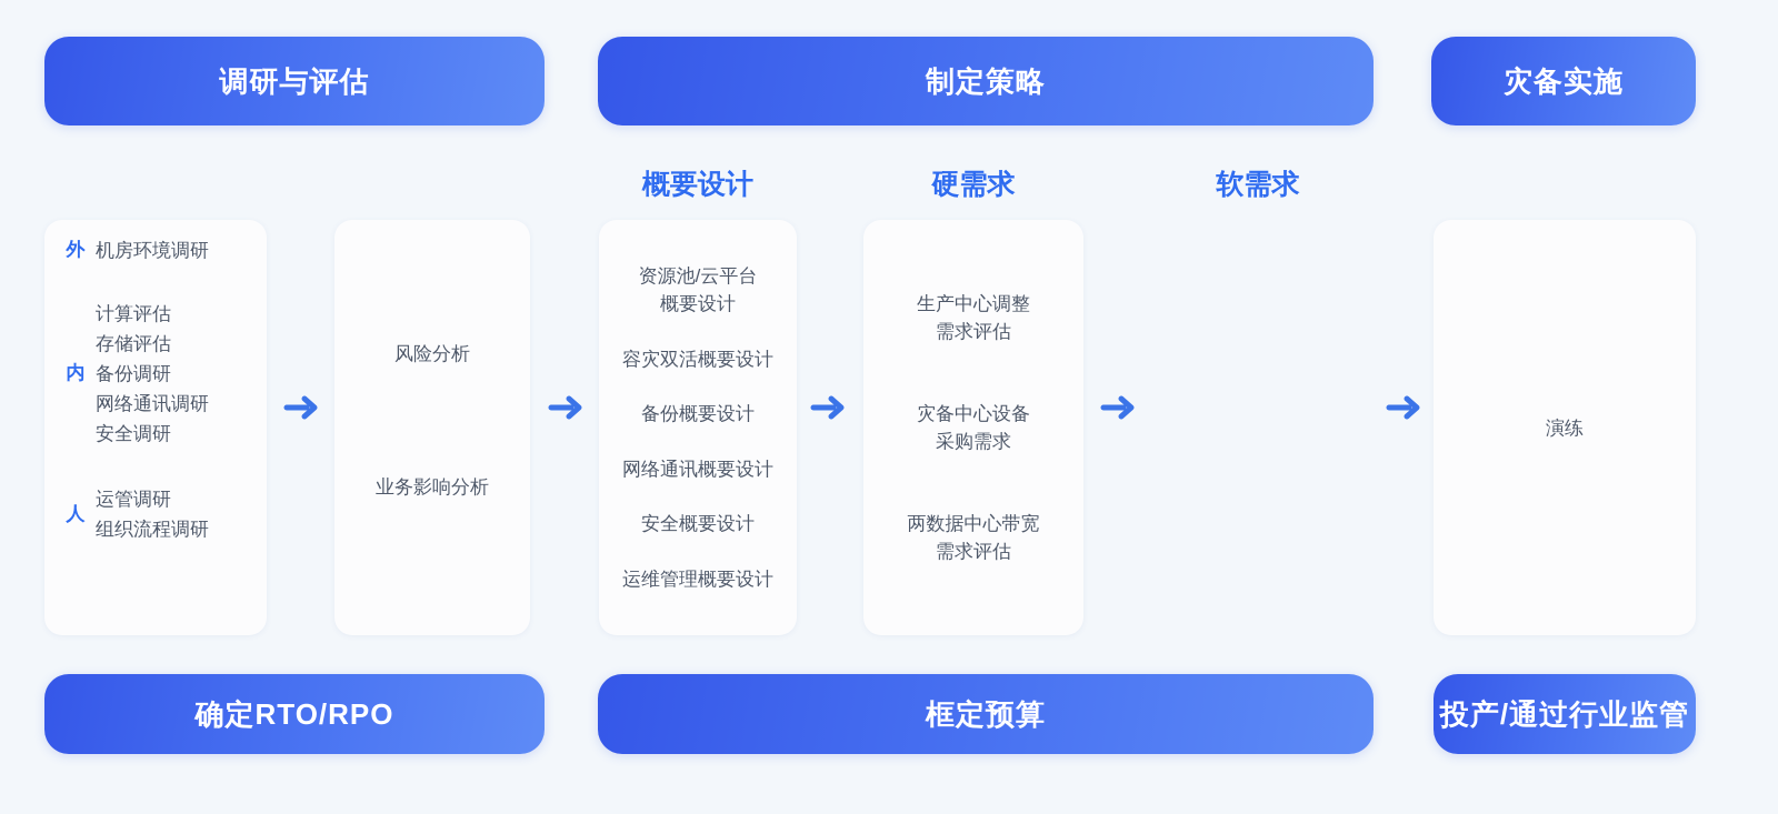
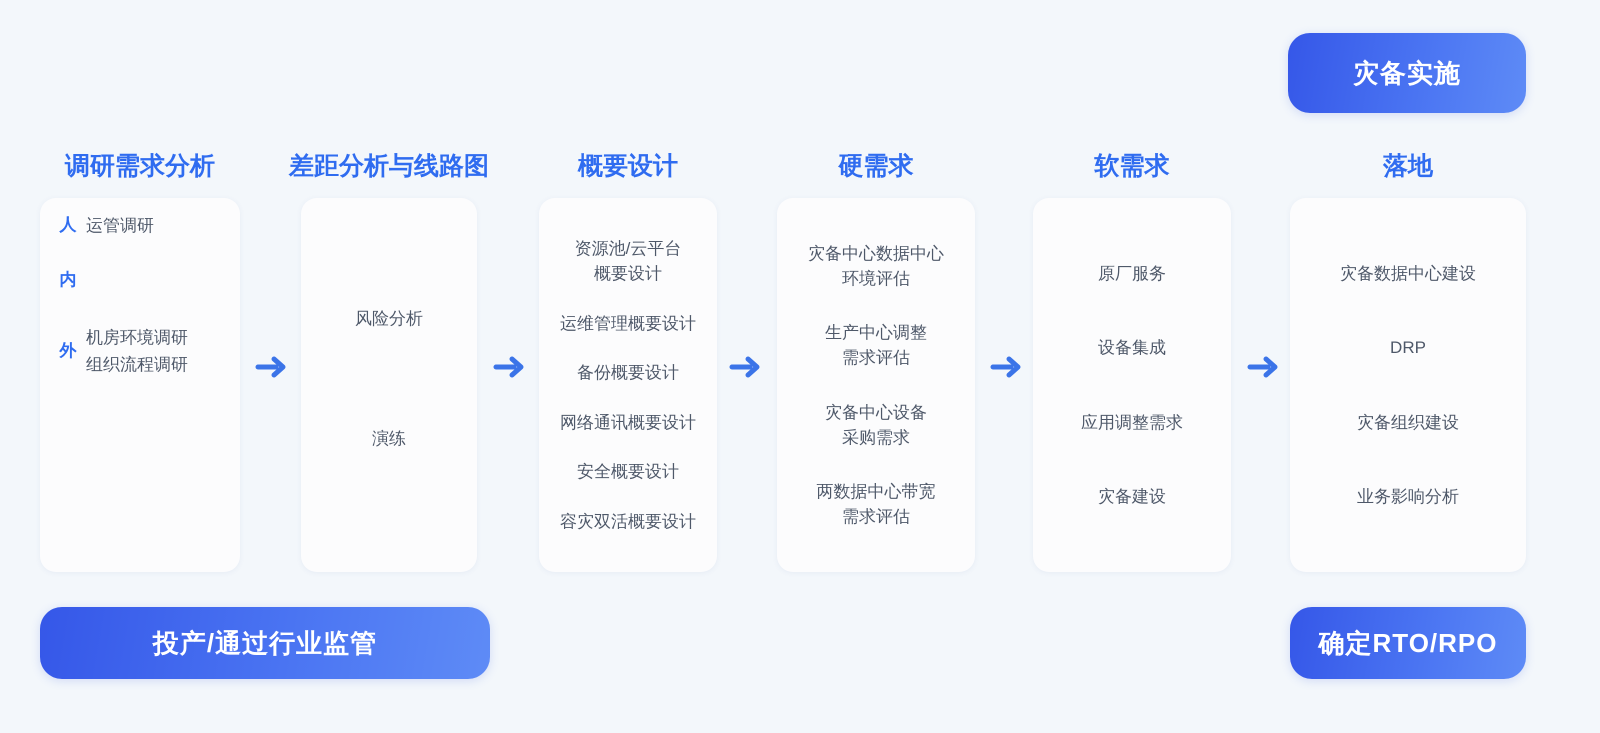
- 调研与评估
- 制定策略
  灾备实施
+ 调研需求分析
+ 差距分析与线路图
  概要设计
  硬需求
  软需求
+ 落地
- 外
+ 人
- 机房环境调研
+ 运管调研
  内
- 计算评估
- 存储评估
- 备份调研
- 网络通讯调研
- 安全调研
- 人
+ 外
- 运管调研
+ 机房环境调研
  组织流程调研
  风险分析
- 业务影响分析
+ 演练
  资源池/云平台
  概要设计
- 容灾双活概要设计
+ 运维管理概要设计
  备份概要设计
  网络通讯概要设计
  安全概要设计
- 运维管理概要设计
+ 容灾双活概要设计
+ 灾备中心数据中心
+ 环境评估
  生产中心调整
  需求评估
  灾备中心设备
  采购需求
  两数据中心带宽
  需求评估
+ 原厂服务
+ 设备集成
+ 应用调整需求
+ 灾备建设
+ 灾备数据中心建设
+ DRP
+ 灾备组织建设
- 演练
+ 业务影响分析
- 确定RTO/RPO
+ 投产/通过行业监管
- 框定预算
- 投产/通过行业监管
+ 确定RTO/RPO
